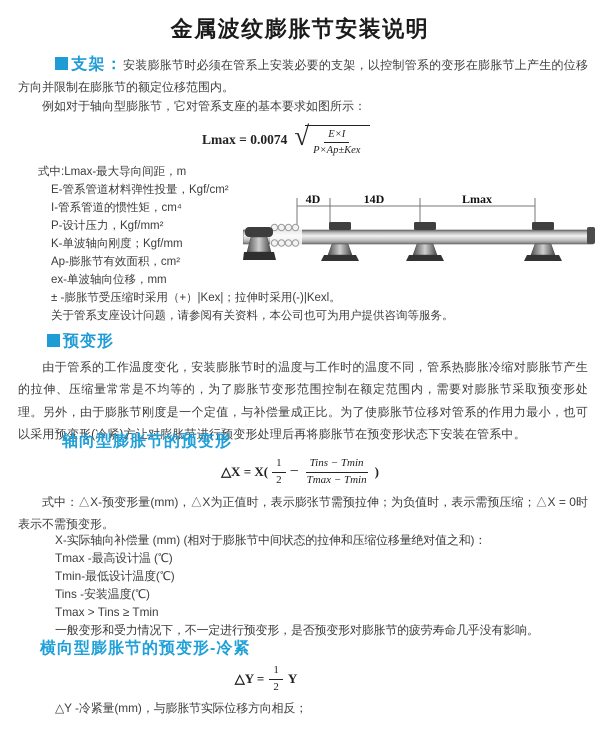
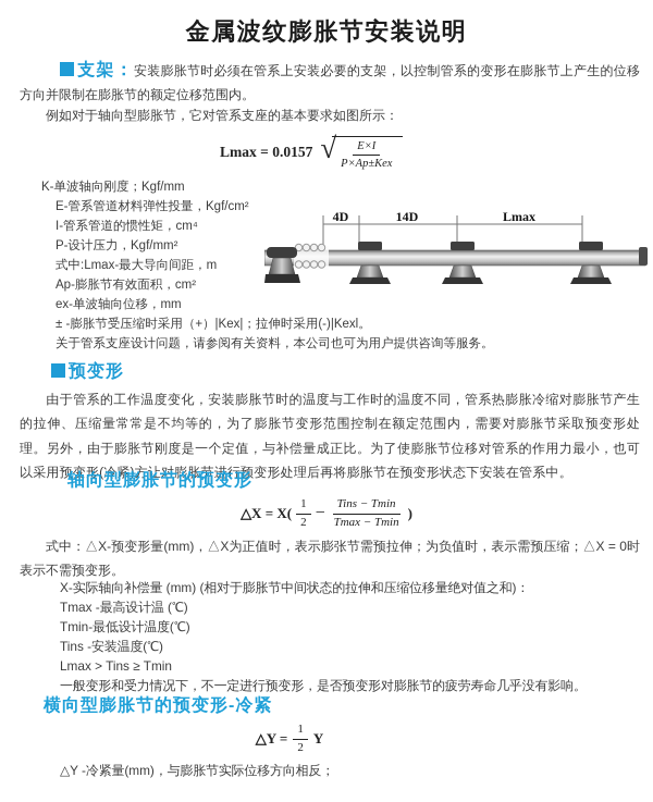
  金属波纹膨胀节安装说明
  支架：安装膨胀节时必须在管系上安装必要的支架，以控制管系的变形在膨胀节上产生的位移方向并限制在膨胀节的额定位移范围内。
  例如对于轴向型膨胀节，它对管系支座的基本要求如图所示：
- Lmax = 0.0074
+ Lmax = 0.0157
  √
  E×I
  P×Ap±Kex
- 式中:Lmax-最大导向间距，m
+ K-单波轴向刚度；Kgf/mm
  E-管系管道材料弹性投量，Kgf/cm²
  I-管系管道的惯性矩，cm⁴
  P-设计压力，Kgf/mm²
- K-单波轴向刚度；Kgf/mm
+ 式中:Lmax-最大导向间距，m
  Ap-膨胀节有效面积，cm²
  ex-单波轴向位移，mm
  ± -膨胀节受压缩时采用（+）|Kex|；拉伸时采用(-)|Kexl。
  关于管系支座设计问题，请参阅有关资料，本公司也可为用户提供咨询等服务。
  4D
  14D
  Lmax
  预变形
  由于管系的工作温度变化，安装膨胀节时的温度与工作时的温度不同，管系热膨胀冷缩对膨胀节产生的拉伸、压缩量常常是不均等的，为了膨胀节变形范围控制在额定范围内，需要对膨胀节采取预变形处理。另外，由于膨胀节刚度是一个定值，与补偿量成正比。为了使膨胀节位移对管系的作用力最小，也可以采用预变形(冷紧)方让对膨胀节进行预变形处理后再将膨胀节在预变形状态下安装在管系中。
  轴向型膨胀节的预变形
  △X = X(
  1
  2
  −
  Tins − Tmin
  Tmax − Tmin
  )
  式中：△X-预变形量(mm)，△X为正值时，表示膨张节需预拉伸；为负值时，表示需预压缩；△X = 0时表示不需预变形。
  X-实际轴向补偿量 (mm) (相对于膨胀节中间状态的拉伸和压缩位移量绝对值之和)：
  Tmax -最高设计温 (℃)
  Tmin-最低设计温度(℃)
  Tins -安装温度(℃)
- Tmax > Tins ≥ Tmin
+ Lmax > Tins ≥ Tmin
  一般变形和受力情况下，不一定进行预变形，是否预变形对膨胀节的疲劳寿命几乎没有影响。
  横向型膨胀节的预变形-冷紧
  △Y =
  1
  2
  Y
  △Y -冷紧量(mm)，与膨胀节实际位移方向相反；
